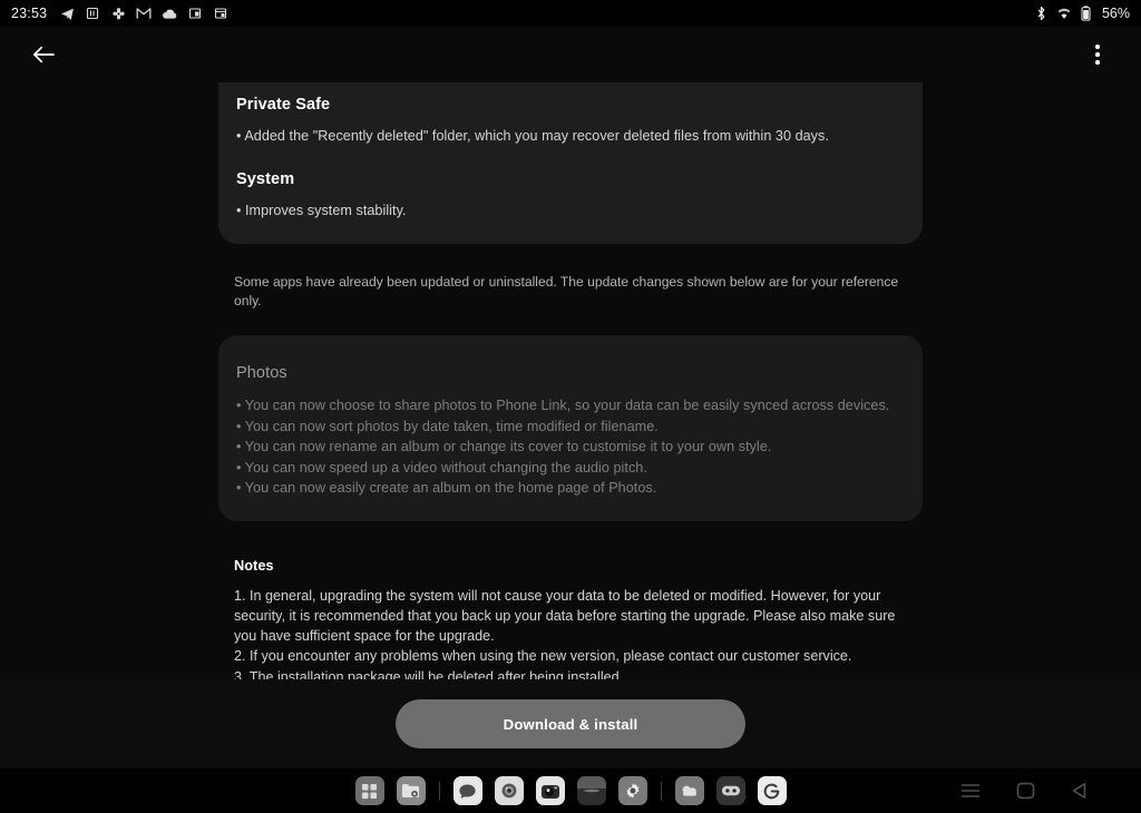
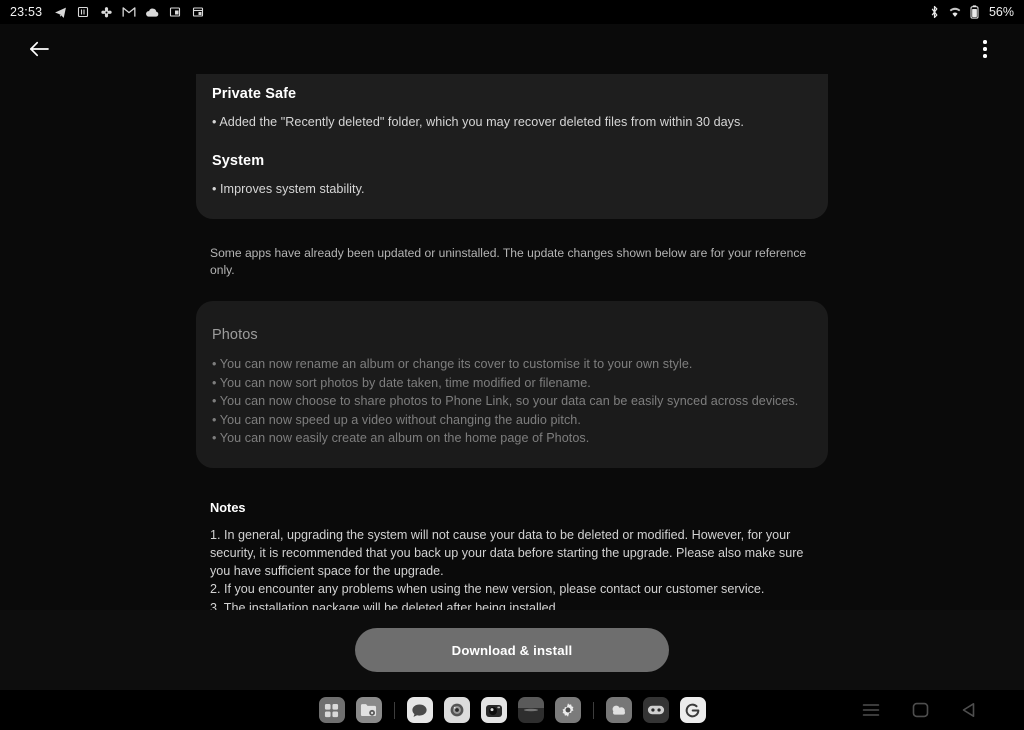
  23:53
  56%
  Private Safe
  • Added the "Recently deleted" folder, which you may recover deleted files from within 30 days.
  System
  • Improves system stability.
  Some apps have already been updated or uninstalled. The update changes shown below are for your reference only.
  Photos
- • You can now choose to share photos to Phone Link, so your data can be easily synced across devices.
+ • You can now rename an album or change its cover to customise it to your own style.
  • You can now sort photos by date taken, time modified or filename.
- • You can now rename an album or change its cover to customise it to your own style.
+ • You can now choose to share photos to Phone Link, so your data can be easily synced across devices.
  • You can now speed up a video without changing the audio pitch.
  • You can now easily create an album on the home page of Photos.
  Notes
  1. In general, upgrading the system will not cause your data to be deleted or modified. However, for your security, it is recommended that you back up your data before starting the upgrade. Please also make sure you have sufficient space for the upgrade.
  2. If you encounter any problems when using the new version, please contact our customer service.
  3. The installation package will be deleted after being installed.
  Download & install
